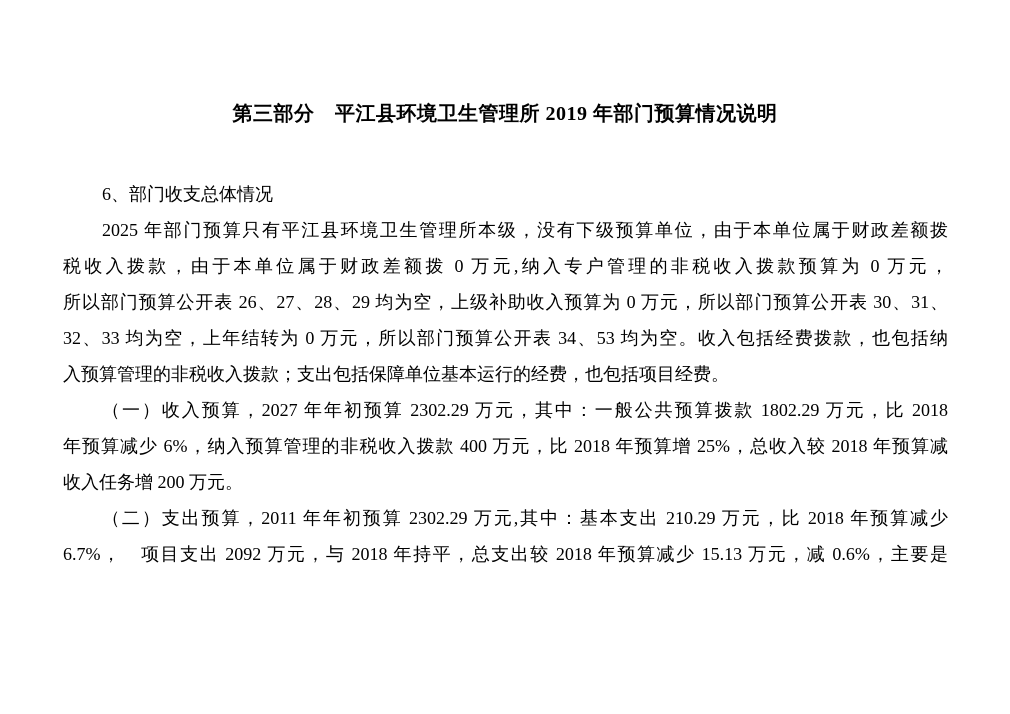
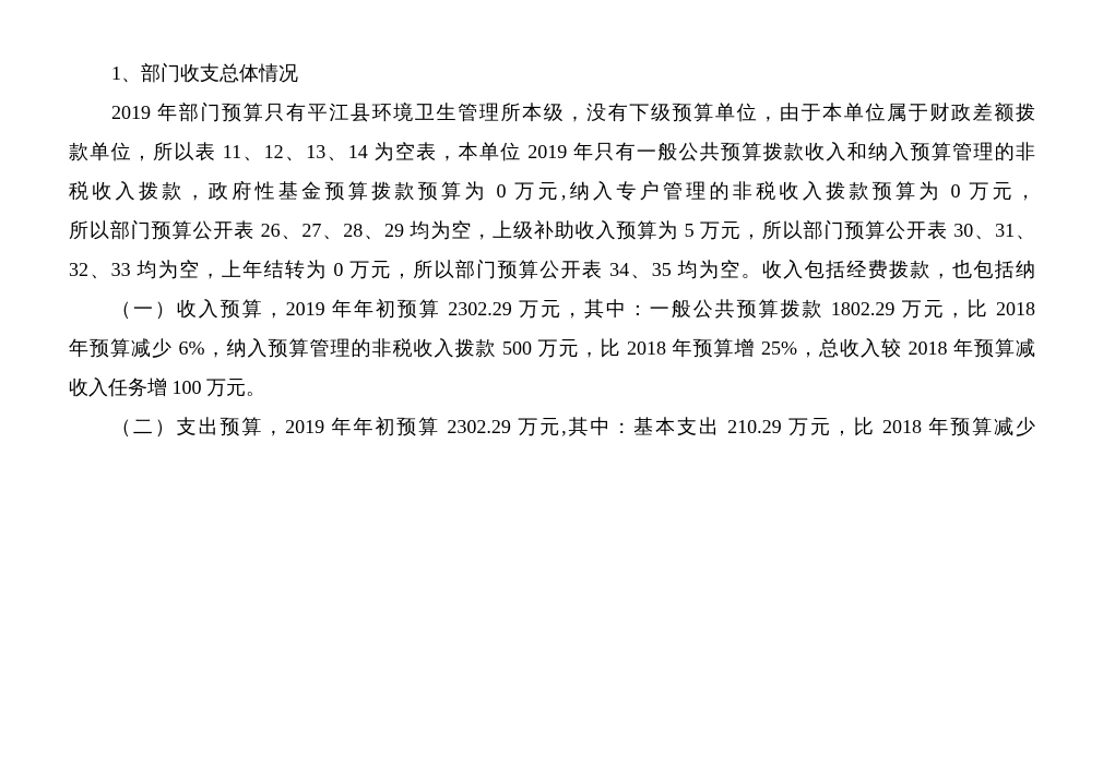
- 第三部分 平江县环境卫生管理所 2019 年部门预算情况说明
- 6、部门收支总体情况
+ 1、部门收支总体情况
- 2025 年部门预算只有平江县环境卫生管理所本级，没有下级预算单位，由于本单位属于财政差额拨
+ 2019 年部门预算只有平江县环境卫生管理所本级，没有下级预算单位，由于本单位属于财政差额拨
+ 款单位，所以表 11、12、13、14 为空表，本单位 2019 年只有一般公共预算拨款收入和纳入预算管理的非
- 税收入拨款，由于本单位属于财政差额拨 0 万元,纳入专户管理的非税收入拨款预算为 0 万元，
+ 税收入拨款，政府性基金预算拨款预算为 0 万元,纳入专户管理的非税收入拨款预算为 0 万元，
- 所以部门预算公开表 26、27、28、29 均为空，上级补助收入预算为 0 万元，所以部门预算公开表 30、31、
+ 所以部门预算公开表 26、27、28、29 均为空，上级补助收入预算为 5 万元，所以部门预算公开表 30、31、
- 32、33 均为空，上年结转为 0 万元，所以部门预算公开表 34、53 均为空。收入包括经费拨款，也包括纳
+ 32、33 均为空，上年结转为 0 万元，所以部门预算公开表 34、35 均为空。收入包括经费拨款，也包括纳
- 入预算管理的非税收入拨款；支出包括保障单位基本运行的经费，也包括项目经费。
- （一）收入预算，2027 年年初预算 2302.29 万元，其中：一般公共预算拨款 1802.29 万元，比 2018
+ （一）收入预算，2019 年年初预算 2302.29 万元，其中：一般公共预算拨款 1802.29 万元，比 2018
- 年预算减少 6%，纳入预算管理的非税收入拨款 400 万元，比 2018 年预算增 25%，总收入较 2018 年预算减
+ 年预算减少 6%，纳入预算管理的非税收入拨款 500 万元，比 2018 年预算增 25%，总收入较 2018 年预算减
- 收入任务增 200 万元。
+ 收入任务增 100 万元。
- （二）支出预算，2011 年年初预算 2302.29 万元,其中：基本支出 210.29 万元，比 2018 年预算减少
+ （二）支出预算，2019 年年初预算 2302.29 万元,其中：基本支出 210.29 万元，比 2018 年预算减少
- 6.7%， 项目支出 2092 万元，与 2018 年持平，总支出较 2018 年预算减少 15.13 万元，减 0.6%，主要是
